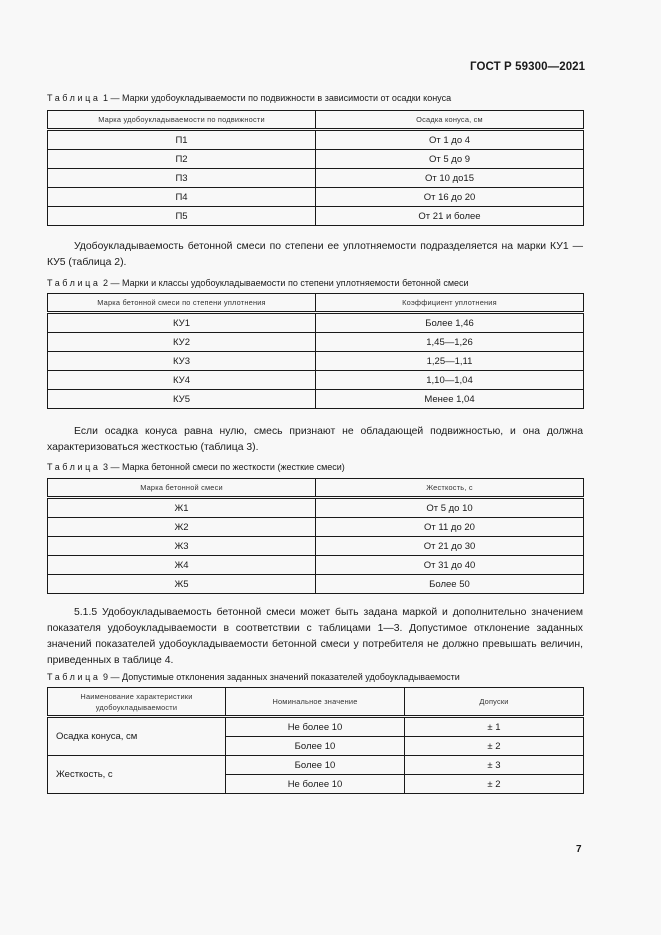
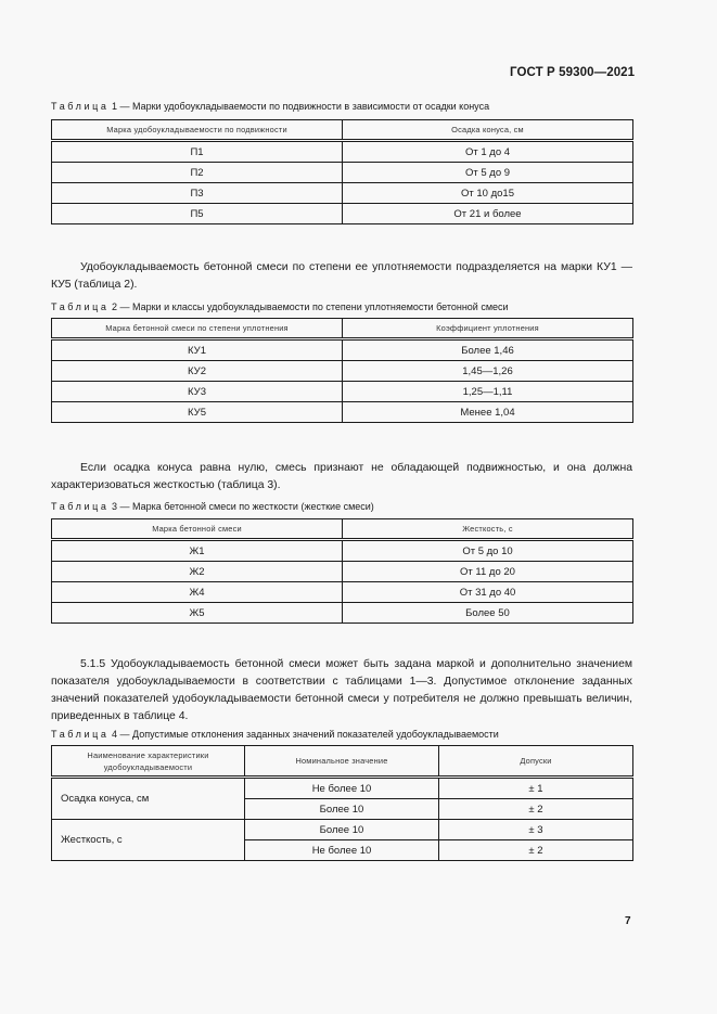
  ГОСТ Р 59300—2021
  Таблица 1 — Марки удобоукладываемости по подвижности в зависимости от осадки конуса
  Марка удобоукладываемости по подвижности	Осадка конуса, см
  П1	От 1 до 4
  П2	От 5 до 9
  П3	От 10 до15
- П4	От 16 до 20
  П5	От 21 и более
  Удобоукладываемость бетонной смеси по степени ее уплотняемости подразделяется на марки КУ1 — КУ5 (таблица 2).
  Таблица 2 — Марки и классы удобоукладываемости по степени уплотняемости бетонной смеси
  Марка бетонной смеси по степени уплотнения	Коэффициент уплотнения
  КУ1	Более 1,46
  КУ2	1,45—1,26
  КУ3	1,25—1,11
- КУ4	1,10—1,04
  КУ5	Менее 1,04
  Если осадка конуса равна нулю, смесь признают не обладающей подвижностью, и она должна характеризоваться жесткостью (таблица 3).
  Таблица 3 — Марка бетонной смеси по жесткости (жесткие смеси)
  Марка бетонной смеси	Жесткость, с
  Ж1	От 5 до 10
  Ж2	От 11 до 20
- Ж3	От 21 до 30
  Ж4	От 31 до 40
  Ж5	Более 50
  5.1.5 Удобоукладываемость бетонной смеси может быть задана маркой и дополнительно значением показателя удобоукладываемости в соответствии с таблицами 1—3. Допустимое отклонение заданных значений показателей удобоукладываемости бетонной смеси у потребителя не должно превышать величин, приведенных в таблице 4.
- Таблица 9 — Допустимые отклонения заданных значений показателей удобоукладываемости
+ Таблица 4 — Допустимые отклонения заданных значений показателей удобоукладываемости
  Наименование характеристики удобоукладываемости	Номинальное значение	Допуски
  Осадка конуса, см	Не более 10	± 1
  Более 10	± 2
  Жесткость, с	Более 10	± 3
  Не более 10	± 2
  7
